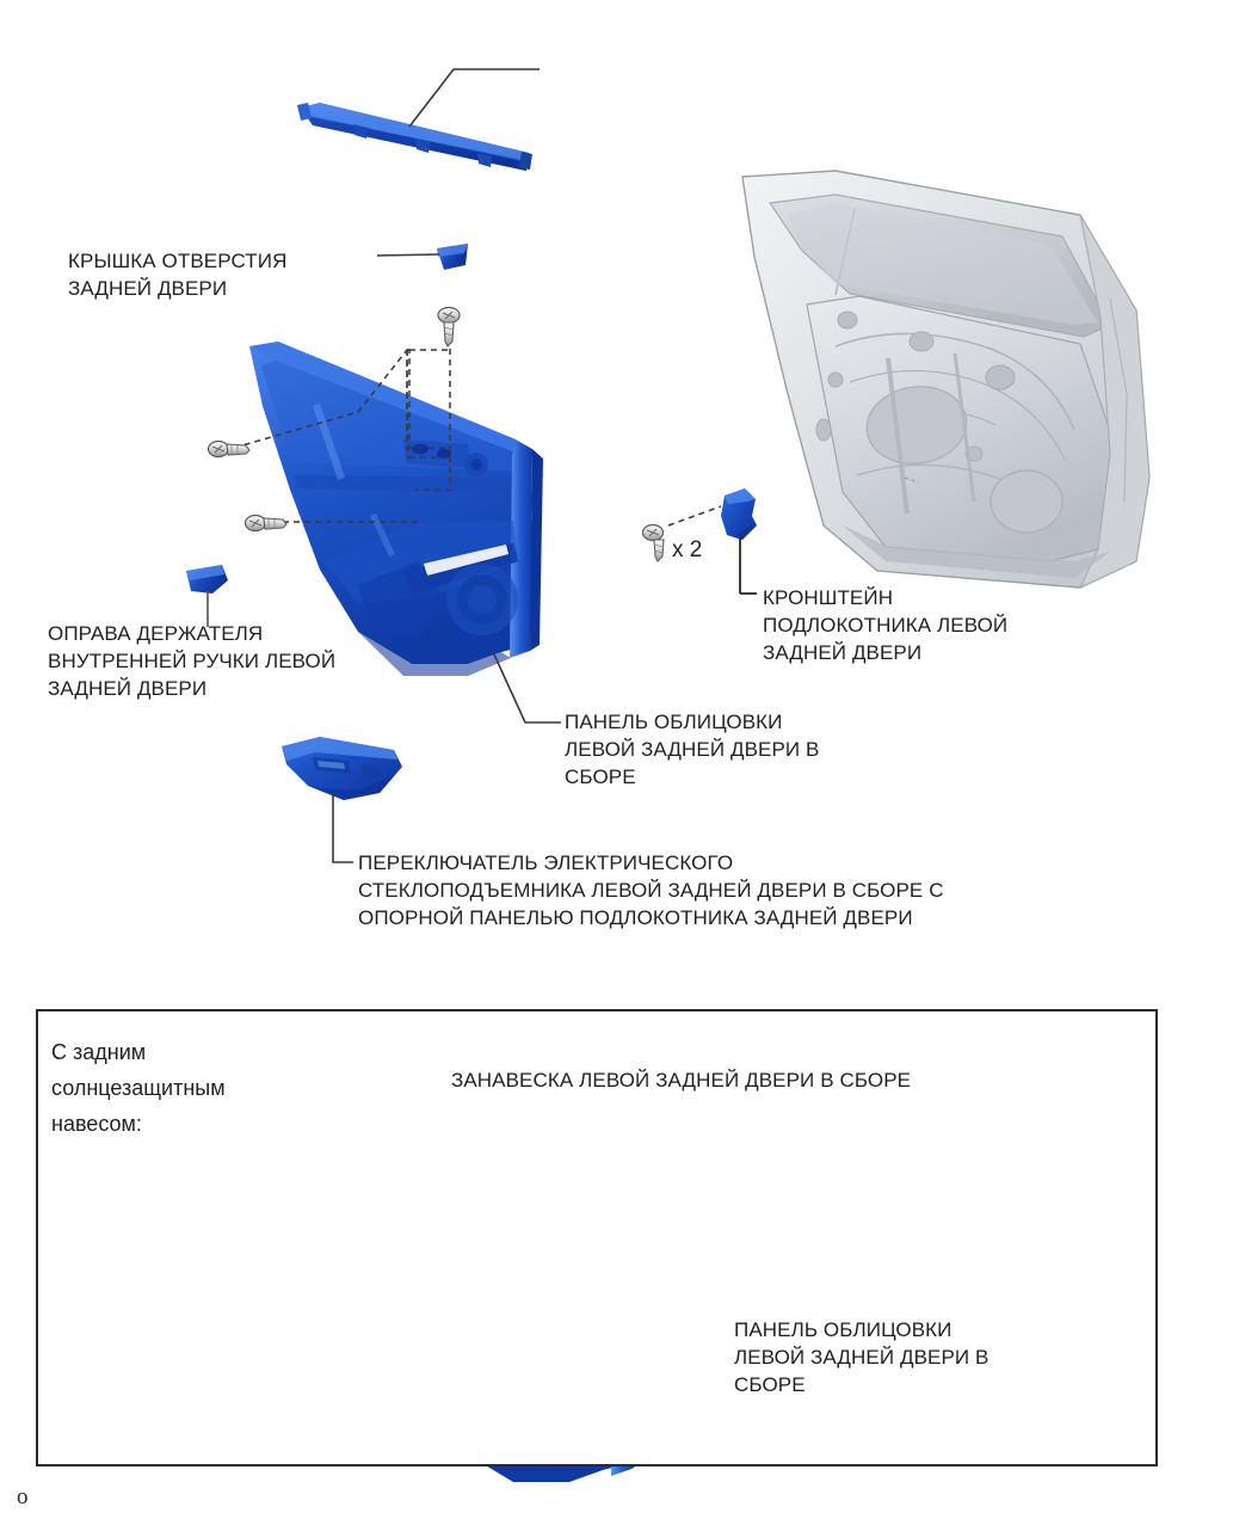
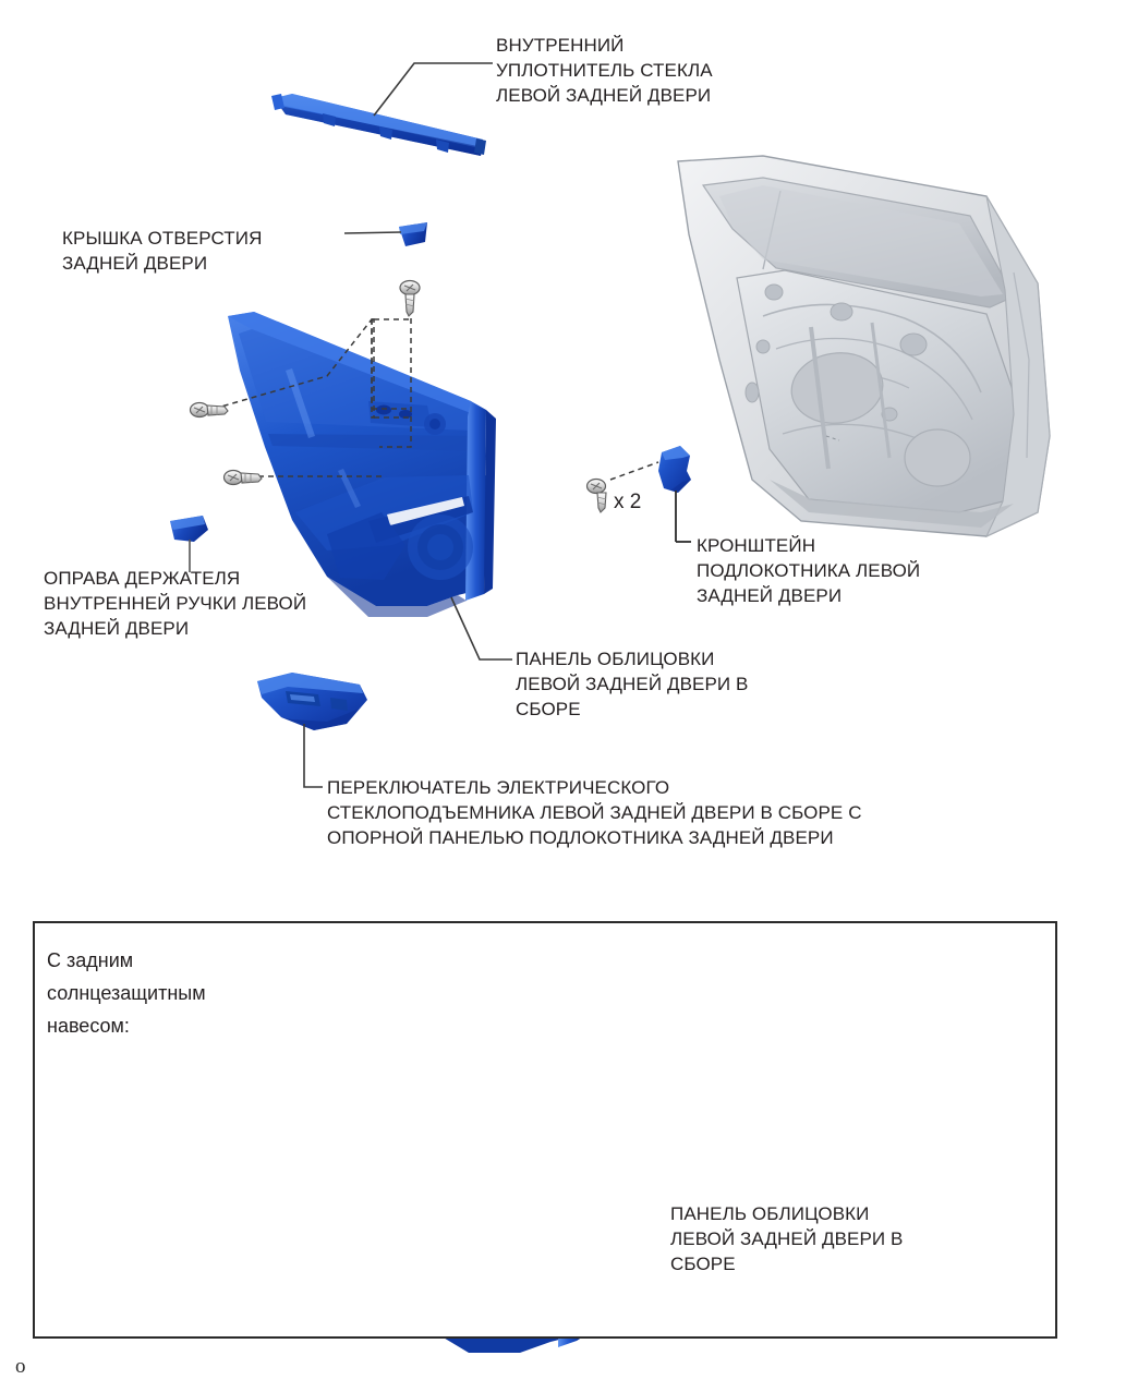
+ ВНУТРЕННИЙ
+ УПЛОТНИТЕЛЬ СТЕКЛА
+ ЛЕВОЙ ЗАДНЕЙ ДВЕРИ
  КРЫШКА ОТВЕРСТИЯ
  ЗАДНЕЙ ДВЕРИ
  ОПРАВА ДЕРЖАТЕЛЯ
  ВНУТРЕННЕЙ РУЧКИ ЛЕВОЙ
  ЗАДНЕЙ ДВЕРИ
  КРОНШТЕЙН
  ПОДЛОКОТНИКА ЛЕВОЙ
  ЗАДНЕЙ ДВЕРИ
  ПАНЕЛЬ ОБЛИЦОВКИ
  ЛЕВОЙ ЗАДНЕЙ ДВЕРИ В
  СБОРЕ
  ПЕРЕКЛЮЧАТЕЛЬ ЭЛЕКТРИЧЕСКОГО
  СТЕКЛОПОДЪЕМНИКА ЛЕВОЙ ЗАДНЕЙ ДВЕРИ В СБОРЕ С
  ОПОРНОЙ ПАНЕЛЬЮ ПОДЛОКОТНИКА ЗАДНЕЙ ДВЕРИ
  x 2
  С задним
  солнцезащитным
  навесом:
- ЗАНАВЕСКА ЛЕВОЙ ЗАДНЕЙ ДВЕРИ В СБОРЕ
  ПАНЕЛЬ ОБЛИЦОВКИ
  ЛЕВОЙ ЗАДНЕЙ ДВЕРИ В
  СБОРЕ
  o
